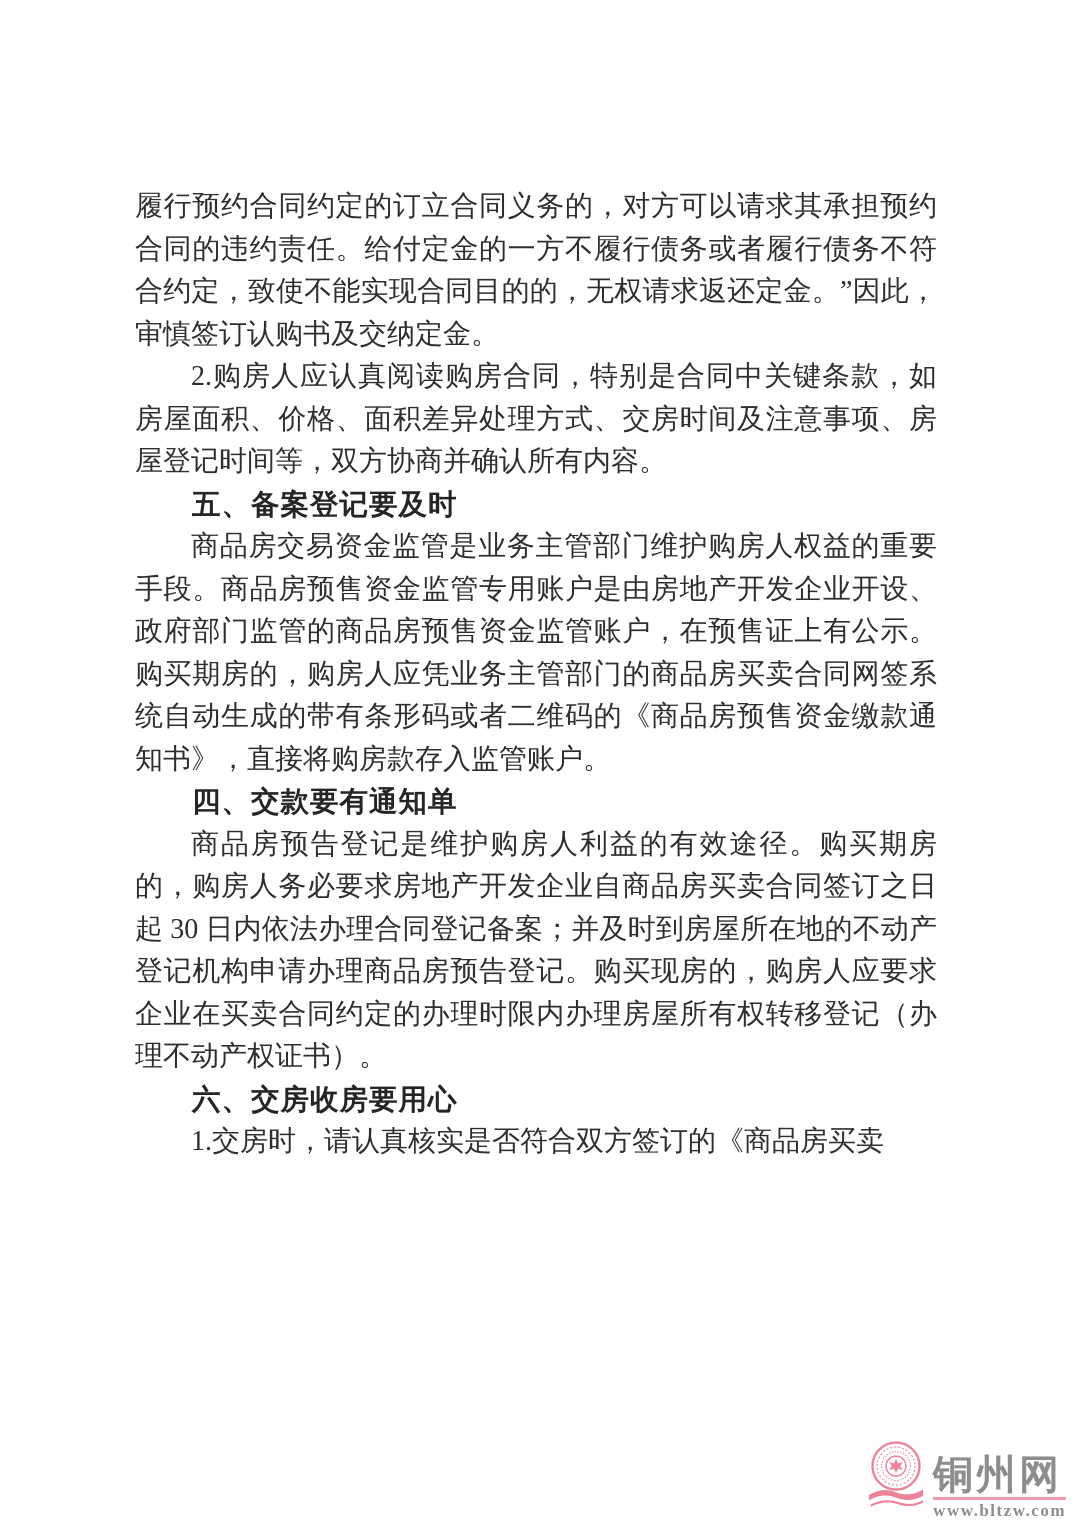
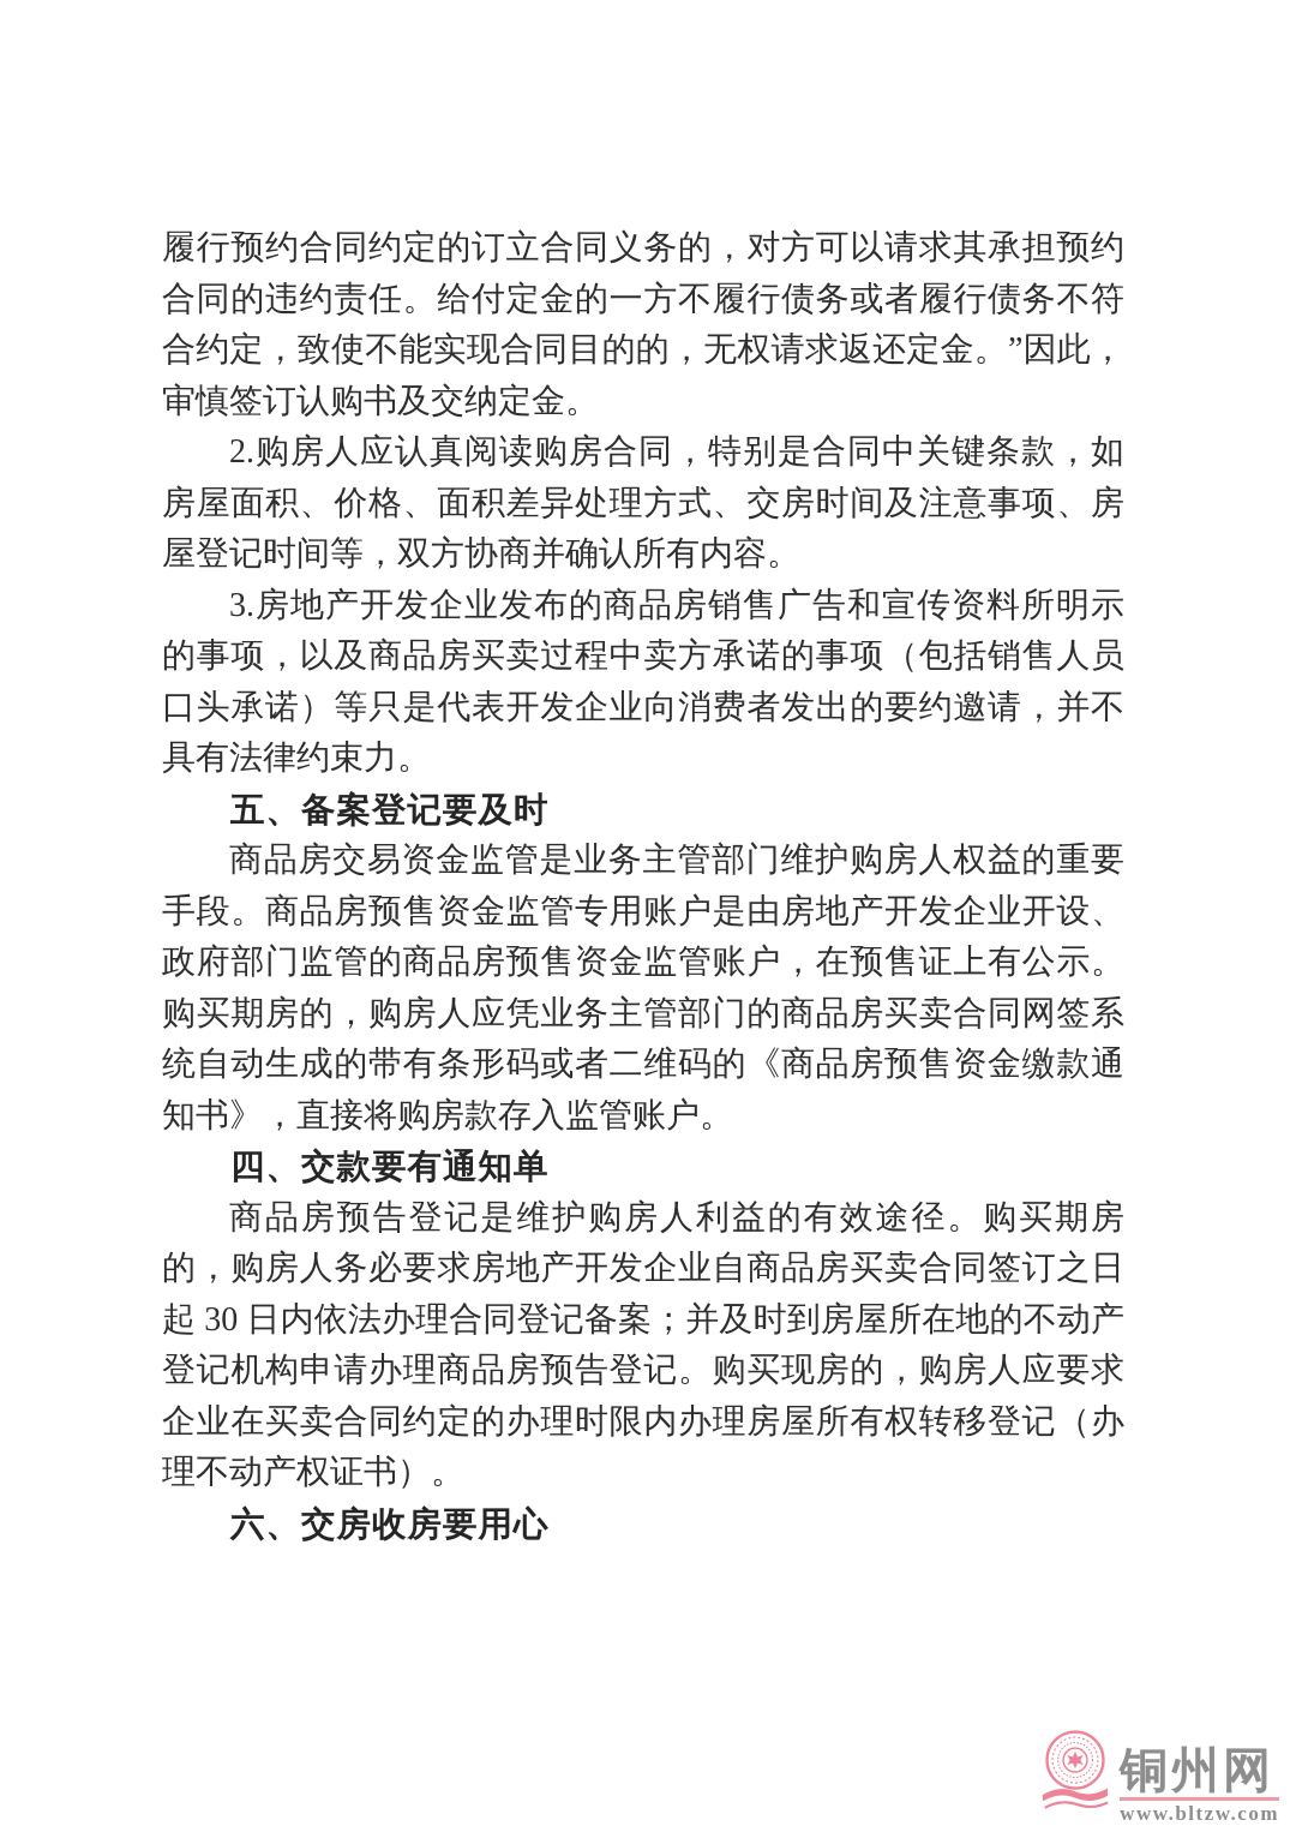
  履行预约合同约定的订立合同义务的，对方可以请求其承担预约合同的违约责任。给付定金的一方不履行债务或者履行债务不符合约定，致使不能实现合同目的的，无权请求返还定金。”因此，审慎签订认购书及交纳定金。
  2.购房人应认真阅读购房合同，特别是合同中关键条款，如房屋面积、价格、面积差异处理方式、交房时间及注意事项、房屋登记时间等，双方协商并确认所有内容。
+ 3.房地产开发企业发布的商品房销售广告和宣传资料所明示的事项，以及商品房买卖过程中卖方承诺的事项（包括销售人员口头承诺）等只是代表开发企业向消费者发出的要约邀请，并不具有法律约束力。
  五、备案登记要及时
  商品房交易资金监管是业务主管部门维护购房人权益的重要手段。商品房预售资金监管专用账户是由房地产开发企业开设、政府部门监管的商品房预售资金监管账户，在预售证上有公示。购买期房的，购房人应凭业务主管部门的商品房买卖合同网签系统自动生成的带有条形码或者二维码的《商品房预售资金缴款通知书》，直接将购房款存入监管账户。
  四、交款要有通知单
  商品房预告登记是维护购房人利益的有效途径。购买期房的，购房人务必要求房地产开发企业自商品房买卖合同签订之日起 30 日内依法办理合同登记备案；并及时到房屋所在地的不动产登记机构申请办理商品房预告登记。购买现房的，购房人应要求企业在买卖合同约定的办理时限内办理房屋所有权转移登记（办理不动产权证书）。
  六、交房收房要用心
- 1.交房时，请认真核实是否符合双方签订的《商品房买卖
  铜州网
  www.bltzw.com
